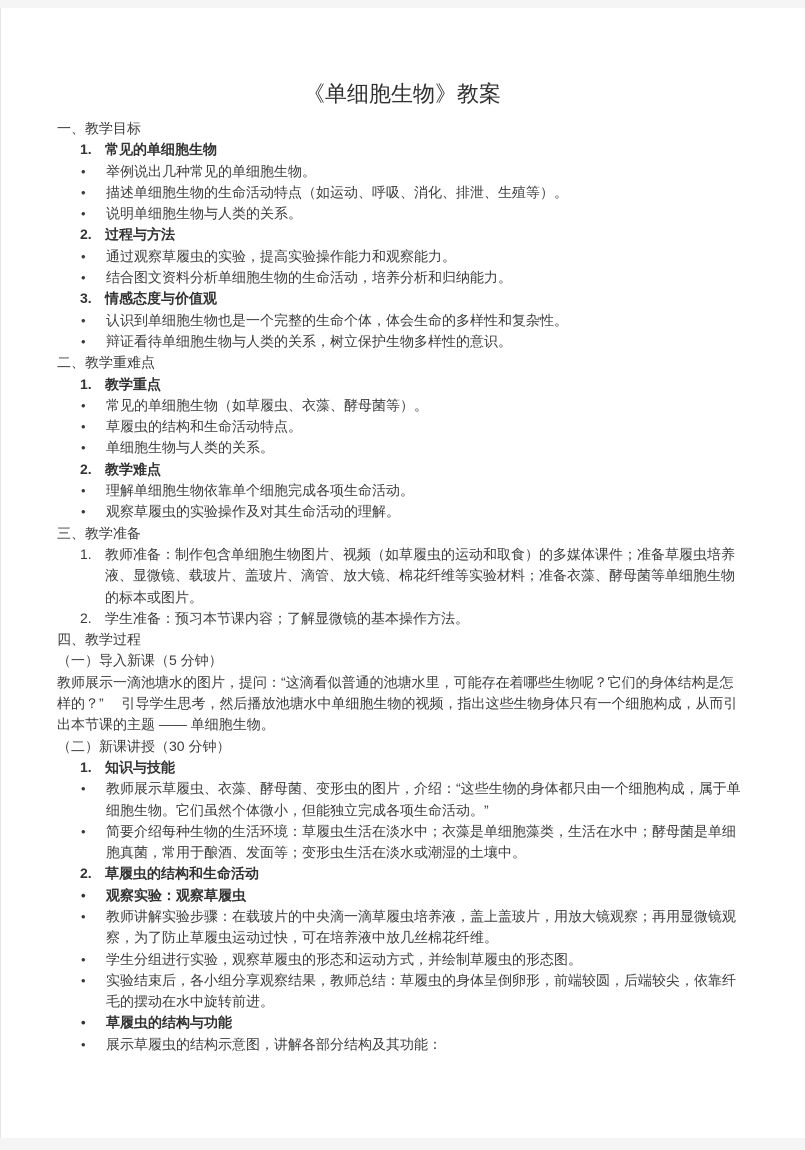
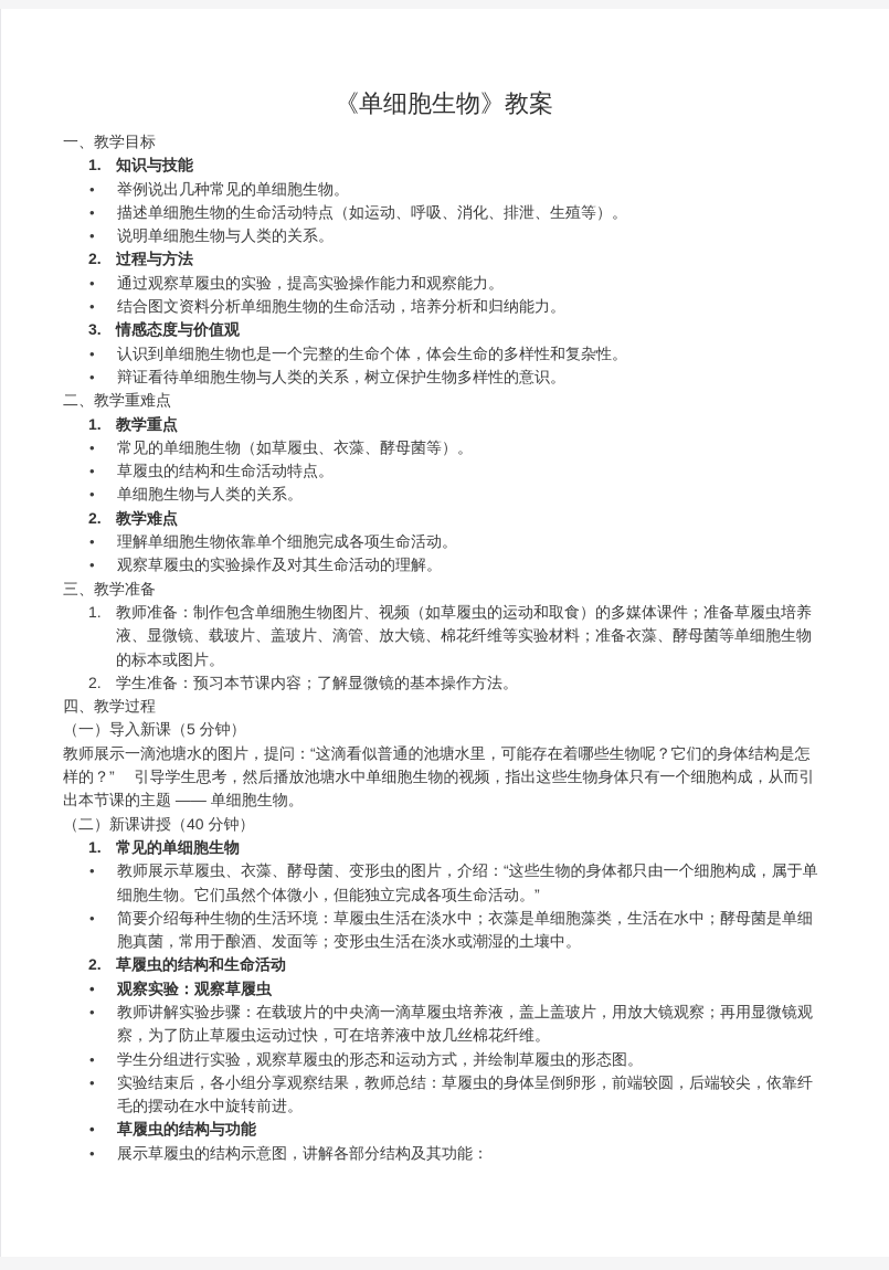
  《单细胞生物》教案
  一、教学目标
  1.
- 常见的单细胞生物
+ 知识与技能
  •
  举例说出几种常见的单细胞生物。
  •
  描述单细胞生物的生命活动特点（如运动、呼吸、消化、排泄、生殖等）。
  •
  说明单细胞生物与人类的关系。
  2.
  过程与方法
  •
  通过观察草履虫的实验，提高实验操作能力和观察能力。
  •
  结合图文资料分析单细胞生物的生命活动，培养分析和归纳能力。
  3.
  情感态度与价值观
  •
  认识到单细胞生物也是一个完整的生命个体，体会生命的多样性和复杂性。
  •
  辩证看待单细胞生物与人类的关系，树立保护生物多样性的意识。
  二、教学重难点
  1.
  教学重点
  •
  常见的单细胞生物（如草履虫、衣藻、酵母菌等）。
  •
  草履虫的结构和生命活动特点。
  •
  单细胞生物与人类的关系。
  2.
  教学难点
  •
  理解单细胞生物依靠单个细胞完成各项生命活动。
  •
  观察草履虫的实验操作及对其生命活动的理解。
  三、教学准备
  1.
  教师准备：制作包含单细胞生物图片、视频（如草履虫的运动和取食）的多媒体课件；准备草履虫培养液、显微镜、载玻片、盖玻片、滴管、放大镜、棉花纤维等实验材料；准备衣藻、酵母菌等单细胞生物的标本或图片。
  2.
  学生准备：预习本节课内容；了解显微镜的基本操作方法。
  四、教学过程
  （一）导入新课（5 分钟）
  教师展示一滴池塘水的图片，提问：“这滴看似普通的池塘水里，可能存在着哪些生物呢？它们的身体结构是怎样的？” 引导学生思考，然后播放池塘水中单细胞生物的视频，指出这些生物身体只有一个细胞构成，从而引出本节课的主题 —— 单细胞生物。
- （二）新课讲授（30 分钟）
+ （二）新课讲授（40 分钟）
  1.
- 知识与技能
+ 常见的单细胞生物
  •
  教师展示草履虫、衣藻、酵母菌、变形虫的图片，介绍：“这些生物的身体都只由一个细胞构成，属于单细胞生物。它们虽然个体微小，但能独立完成各项生命活动。”
  •
  简要介绍每种生物的生活环境：草履虫生活在淡水中；衣藻是单细胞藻类，生活在水中；酵母菌是单细胞真菌，常用于酿酒、发面等；变形虫生活在淡水或潮湿的土壤中。
  2.
  草履虫的结构和生命活动
  •
  观察实验：观察草履虫
  •
  教师讲解实验步骤：在载玻片的中央滴一滴草履虫培养液，盖上盖玻片，用放大镜观察；再用显微镜观察，为了防止草履虫运动过快，可在培养液中放几丝棉花纤维。
  •
  学生分组进行实验，观察草履虫的形态和运动方式，并绘制草履虫的形态图。
  •
  实验结束后，各小组分享观察结果，教师总结：草履虫的身体呈倒卵形，前端较圆，后端较尖，依靠纤毛的摆动在水中旋转前进。
  •
  草履虫的结构与功能
  •
  展示草履虫的结构示意图，讲解各部分结构及其功能：
